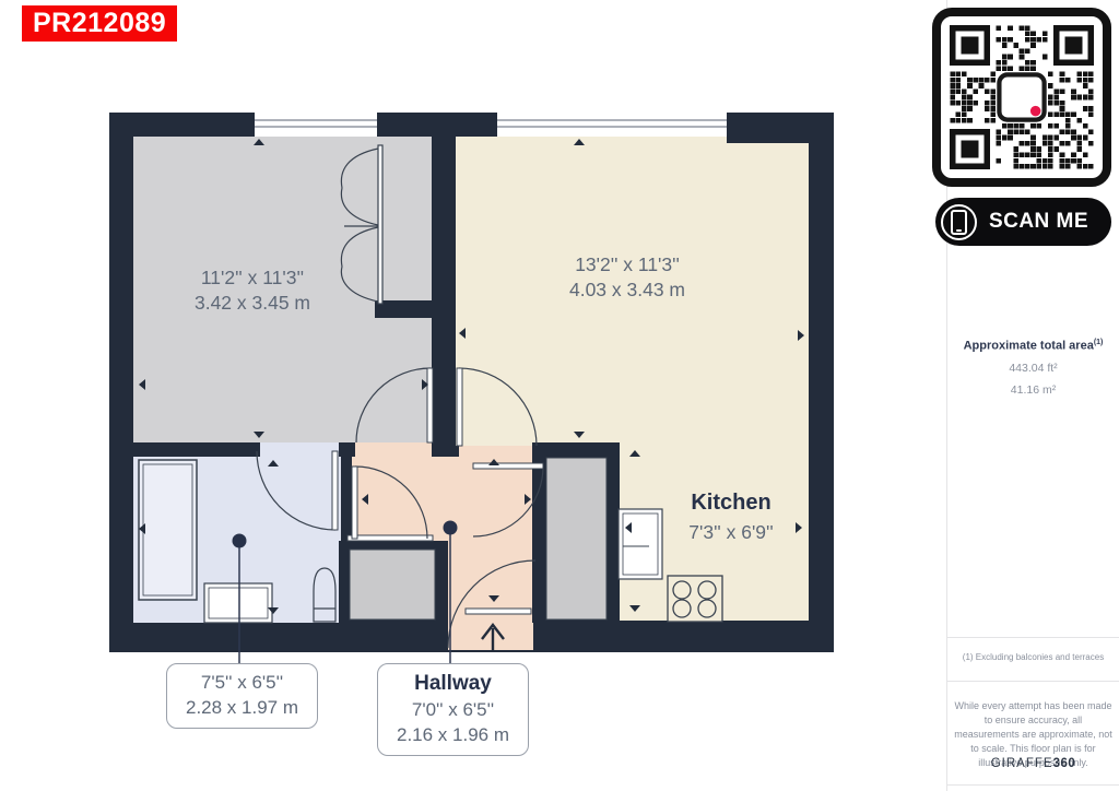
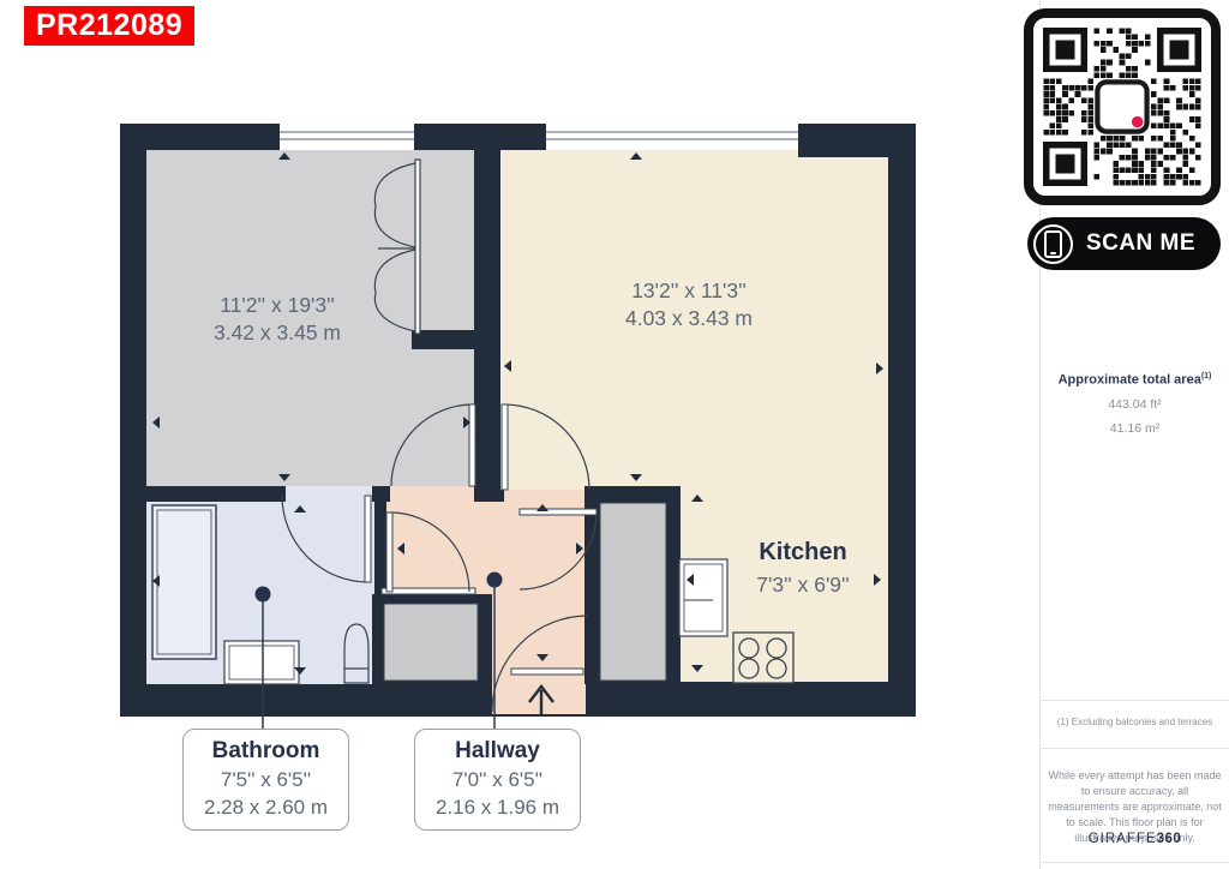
  PR212089
- 11'2'' x 11'3''
+ 11'2'' x 19'3''
  3.42 x 3.45 m
  13'2'' x 11'3''
  4.03 x 3.43 m
  Kitchen
  7'3'' x 6'9''
+ Bathroom
  7'5'' x 6'5''
- 2.28 x 1.97 m
+ 2.28 x 2.60 m
  Hallway
  7'0'' x 6'5''
  2.16 x 1.96 m
  SCAN ME
  Approximate total area
  443.04 ft²
  41.16 m²
  (1) Excluding balconies and terraces
  While every attempt has been made to ensure accuracy, all measurements are approximate, not to scale. This floor plan is for illustrative purposes only.
  GIRAFFE360
